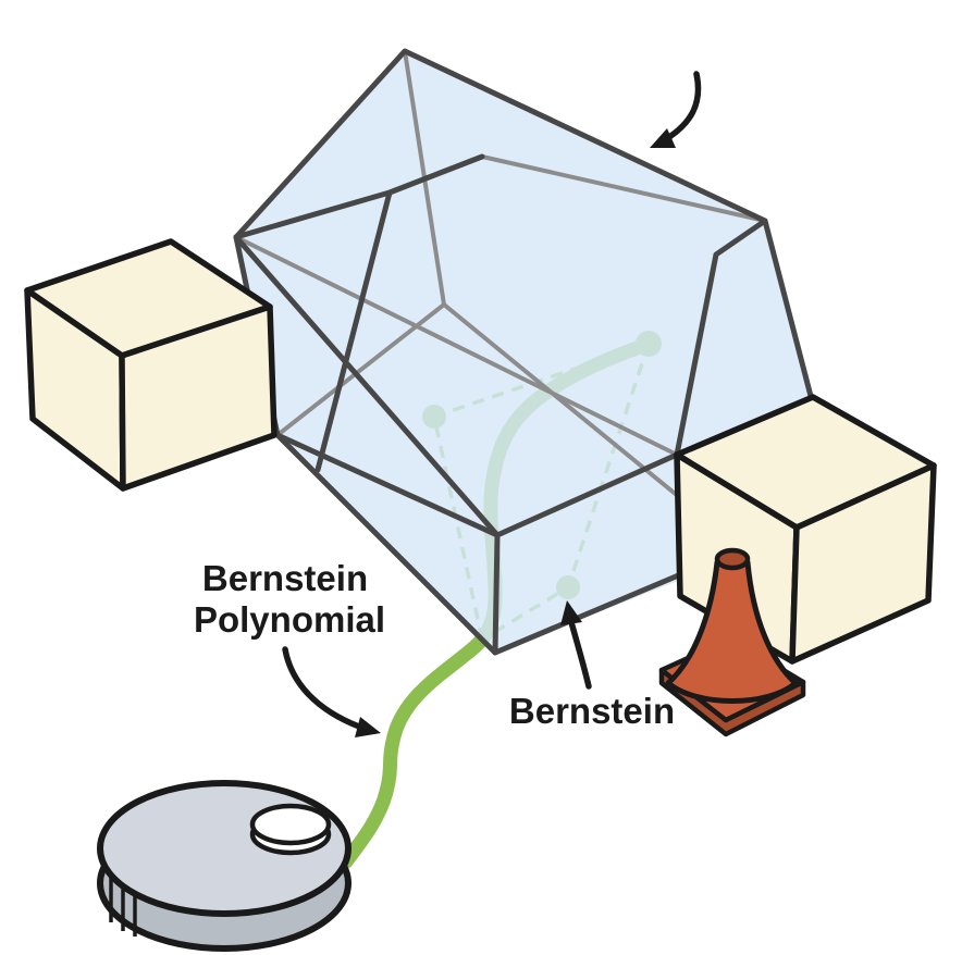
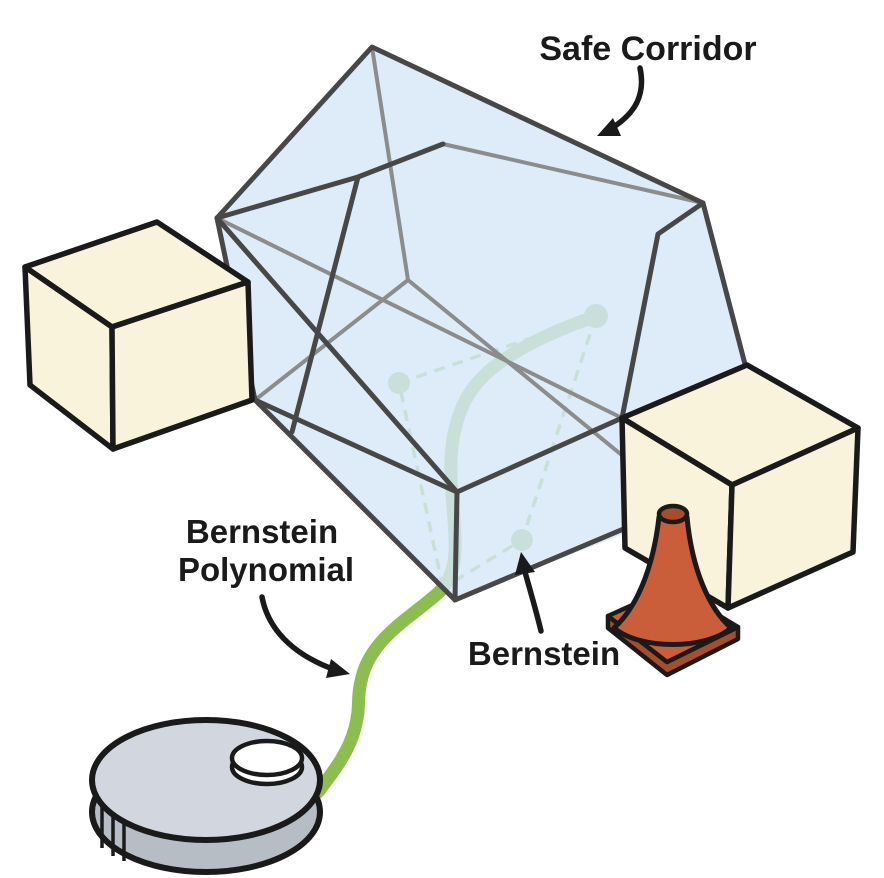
+ Safe Corridor
  Bernstein
  Polynomial
  Bernstein
